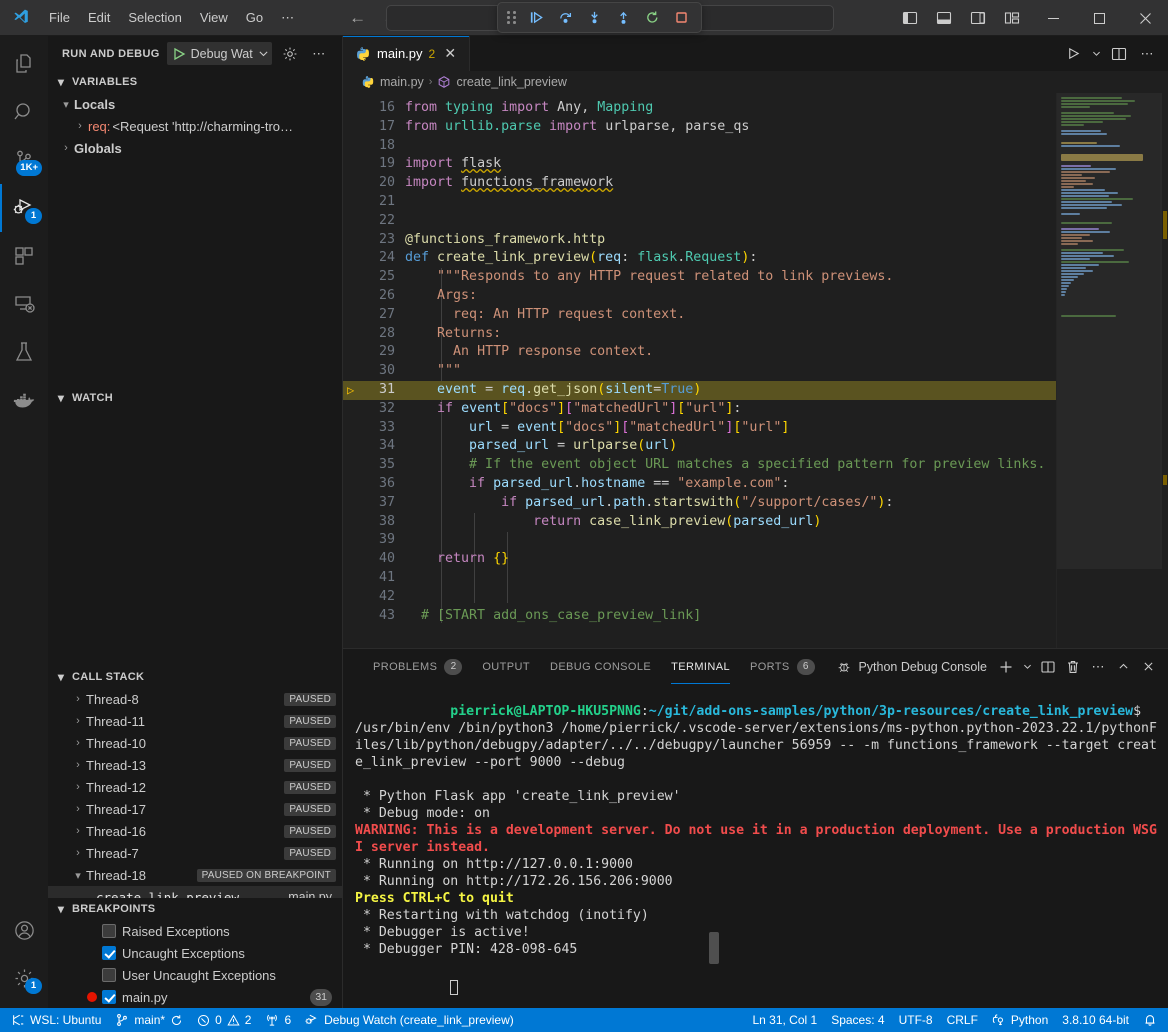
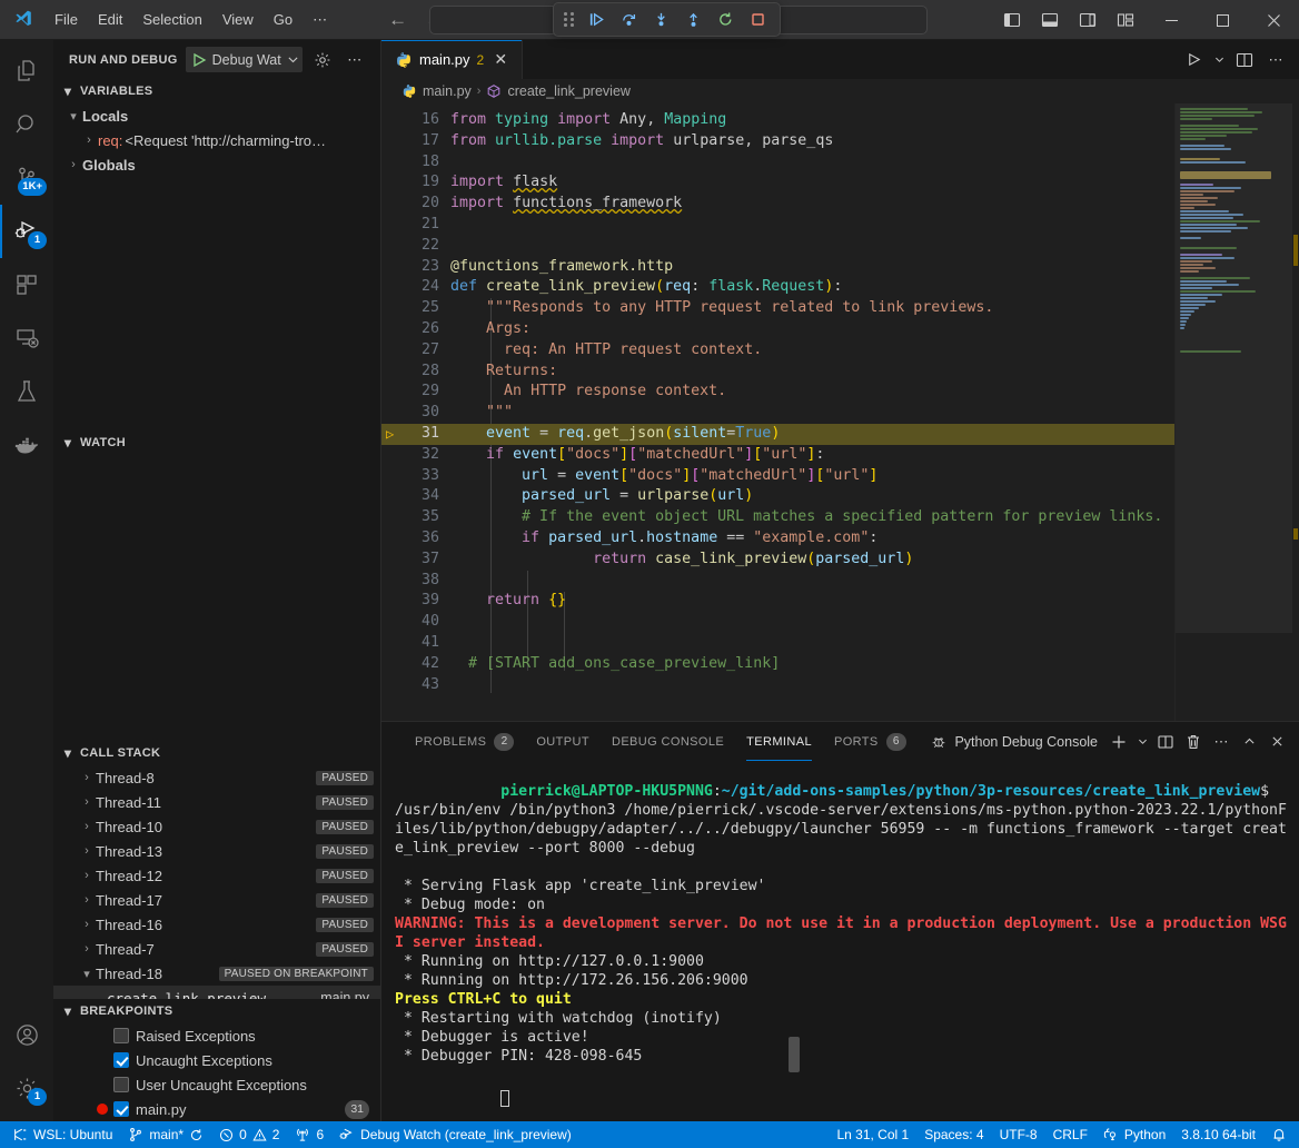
  File
  Edit
  Selection
  View
  Go
  ⋯
  ←
  1K+
  1
  1
  RUN AND DEBUG
  Debug Wat
  ⋯
  ▾
  VARIABLES
  ▾
  Locals
  ›
  req:
  <Request 'http://charming-tro…
  ›
  Globals
  ▾
  WATCH
  ▾
  CALL STACK
  ›
  Thread-8
  PAUSED
  ›
  Thread-11
  PAUSED
  ›
  Thread-10
  PAUSED
  ›
  Thread-13
  PAUSED
  ›
  Thread-12
  PAUSED
  ›
  Thread-17
  PAUSED
  ›
  Thread-16
  PAUSED
  ›
  Thread-7
  PAUSED
  ▾
  Thread-18
  PAUSED ON BREAKPOINT
  create_link_preview
  main.py
  ▾
  BREAKPOINTS
  Raised Exceptions
  Uncaught Exceptions
  User Uncaught Exceptions
  main.py
  31
  main.py
  2
  ✕
  ⋯
  main.py
  ›
  create_link_preview
  16
  17
  18
  19
  20
  21
  22
  23
  24
  25
  26
  27
  28
  29
  30
  ▷
  31
  32
  33
  34
  35
  36
  37
  38
  39
  40
  41
  42
  43
  from typing import Any, Mapping
  from urllib.parse import urlparse, parse_qs
  import flask
  import functions_framework
  @functions_framework.http
  def create_link_preview(req: flask.Request):
  """Responds to any HTTP request related to link previews.
  Args:
  req: An HTTP request context.
  Returns:
  An HTTP response context.
  """
  event = req.get_json(silent=True)
  if event["docs"]["matchedUrl"]["url"]:
  url = event["docs"]["matchedUrl"]["url"]
  parsed_url = urlparse(url)
  # If the event object URL matches a specified pattern for preview links.
  if parsed_url.hostname == "example.com":
- if parsed_url.path.startswith("/support/cases/"):
  return case_link_preview(parsed_url)
  return {}
  # [START add_ons_case_preview_link]
  PROBLEMS
  2
  OUTPUT
  DEBUG CONSOLE
  TERMINAL
  PORTS
  6
  Python Debug Console
  ⋯
- pierrick@LAPTOP-HKU5PNNG:~/git/add-ons-samples/python/3p-resources/create_link_preview$ /usr/bin/env /bin/python3 /home/pierrick/.vscode-server/extensions/ms-python.python-2023.22.1/pythonFiles/lib/python/debugpy/adapter/../../debugpy/launcher 56959 -- -m functions_framework --target create_link_preview --port 9000 --debug
+ pierrick@LAPTOP-HKU5PNNG:~/git/add-ons-samples/python/3p-resources/create_link_preview$ /usr/bin/env /bin/python3 /home/pierrick/.vscode-server/extensions/ms-python.python-2023.22.1/pythonFiles/lib/python/debugpy/adapter/../../debugpy/launcher 56959 -- -m functions_framework --target create_link_preview --port 8000 --debug
- * Python Flask app 'create_link_preview'
+ * Serving Flask app 'create_link_preview'
  * Debug mode: on
  WARNING: This is a development server. Do not use it in a production deployment. Use a production WSGI server instead.
  * Running on http://127.0.0.1:9000
  * Running on http://172.26.156.206:9000
  Press CTRL+C to quit
  * Restarting with watchdog (inotify)
  * Debugger is active!
  * Debugger PIN: 428-098-645
  WSL: Ubuntu
  main*
  0
  2
  6
  Debug Watch (create_link_preview)
  Ln 31, Col 1
  Spaces: 4
  UTF-8
  CRLF
  Python
  3.8.10 64-bit
